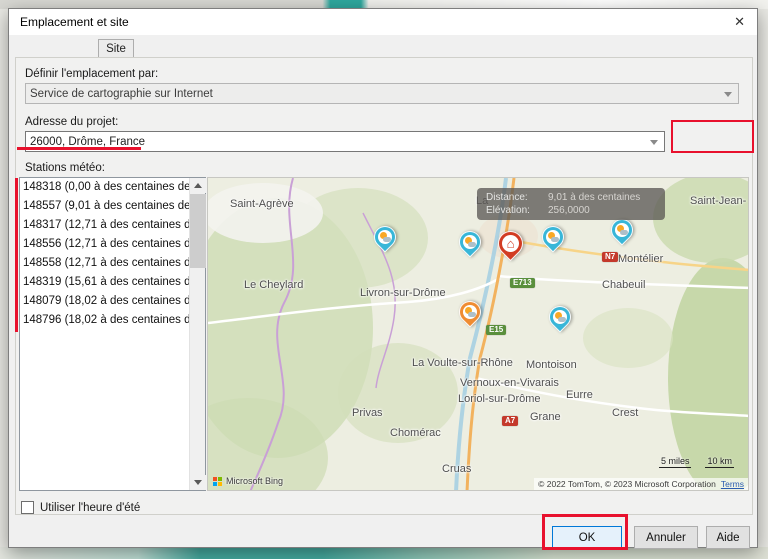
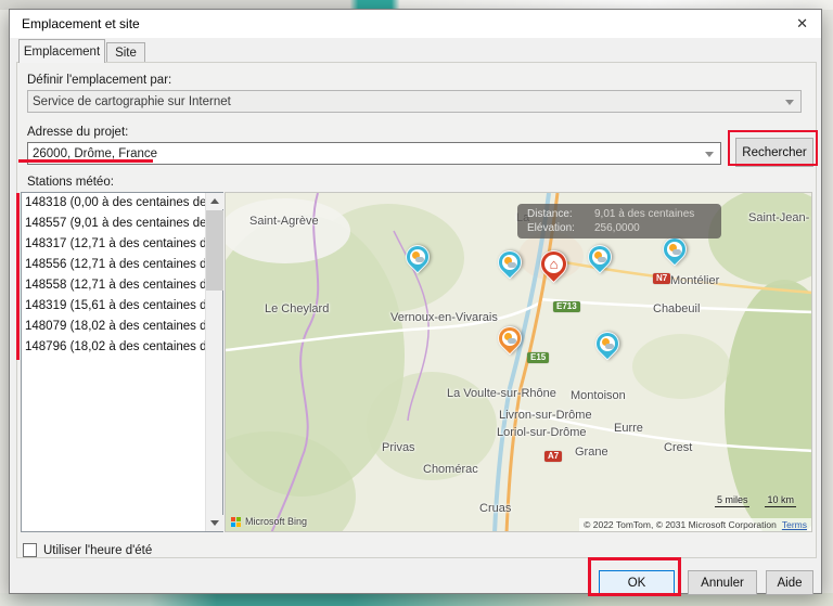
  Emplacement et site
  ✕
+ Emplacement
  Site
  Définir l'emplacement par:
  Service de cartographie sur Internet
  Adresse du projet:
  26000, Drôme, France
+ Rechercher
  Stations météo:
  148318 (0,00 à des centaines de
  148557 (9,01 à des centaines de
  148317 (12,71 à des centaines d
  148556 (12,71 à des centaines d
  148558 (12,71 à des centaines d
  148319 (15,61 à des centaines d
  148079 (18,02 à des centaines d
  148796 (18,02 à des centaines d
  Saint-Agrève
  La
  Saint-Jean-
  Le Cheylard
- Livron-sur-Drôme
+ Vernoux-en-Vivarais
  Montélier
  Chabeuil
  La Voulte-sur-Rhône
  Montoison
- Vernoux-en-Vivarais
+ Livron-sur-Drôme
  Loriol-sur-Drôme
  Eurre
  Privas
  Grane
  Crest
  Chomérac
  Cruas
  E713
  N7
  E15
  A7
  Distance:
  9,01 à des centaines
  Elévation:
  256,0000
  5 miles
  10 km
  Microsoft Bing
- © 2022 TomTom, © 2023 Microsoft Corporation Terms
+ © 2022 TomTom, © 2031 Microsoft Corporation Terms
  Utiliser l'heure d'été
  OK
  Annuler
  Aide
